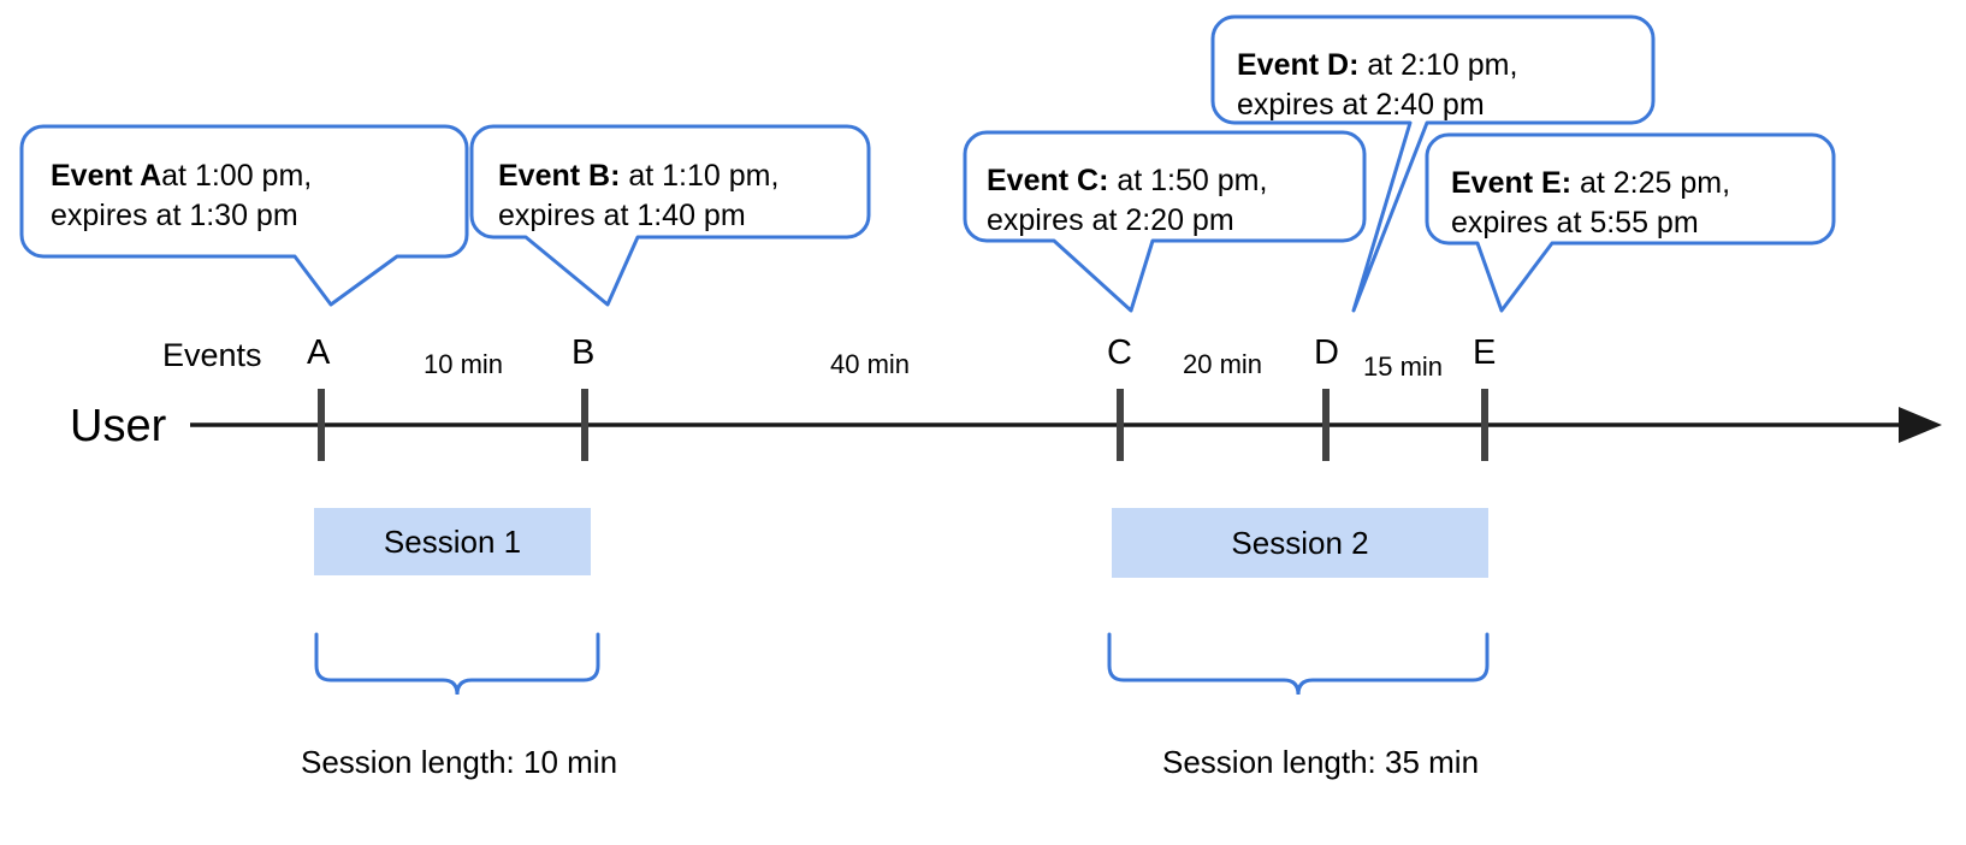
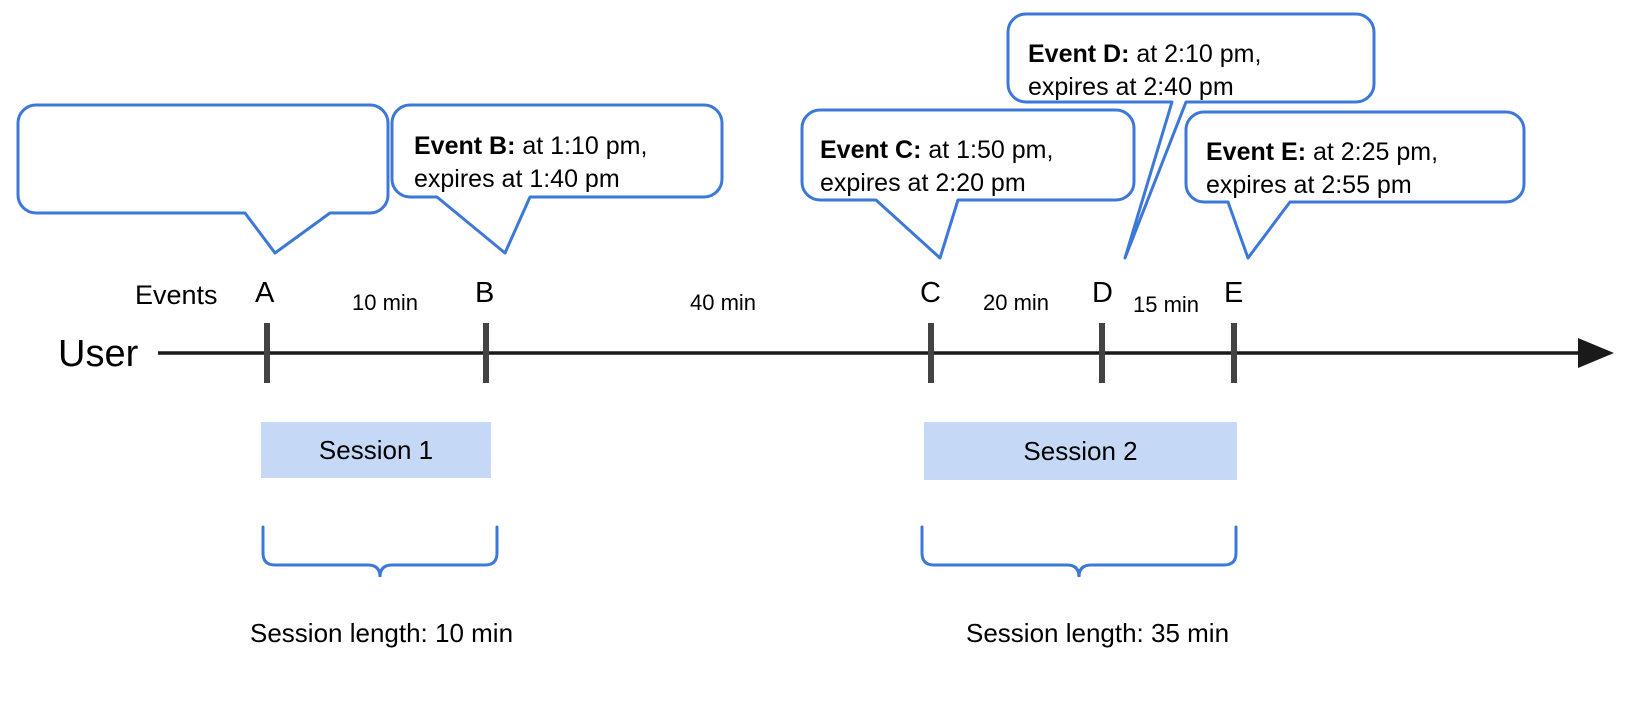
- Event Aat 1:00 pm,
- expires at 1:30 pm
  Event B: at 1:10 pm,
  expires at 1:40 pm
  Event C: at 1:50 pm,
  expires at 2:20 pm
  Event D: at 2:10 pm,
  expires at 2:40 pm
  Event E: at 2:25 pm,
- expires at 5:55 pm
+ expires at 2:55 pm
  User
  Events
  A
  B
  C
  D
  E
  10 min
  40 min
  20 min
  15 min
  Session 1
  Session 2
  Session length: 10 min
  Session length: 35 min
